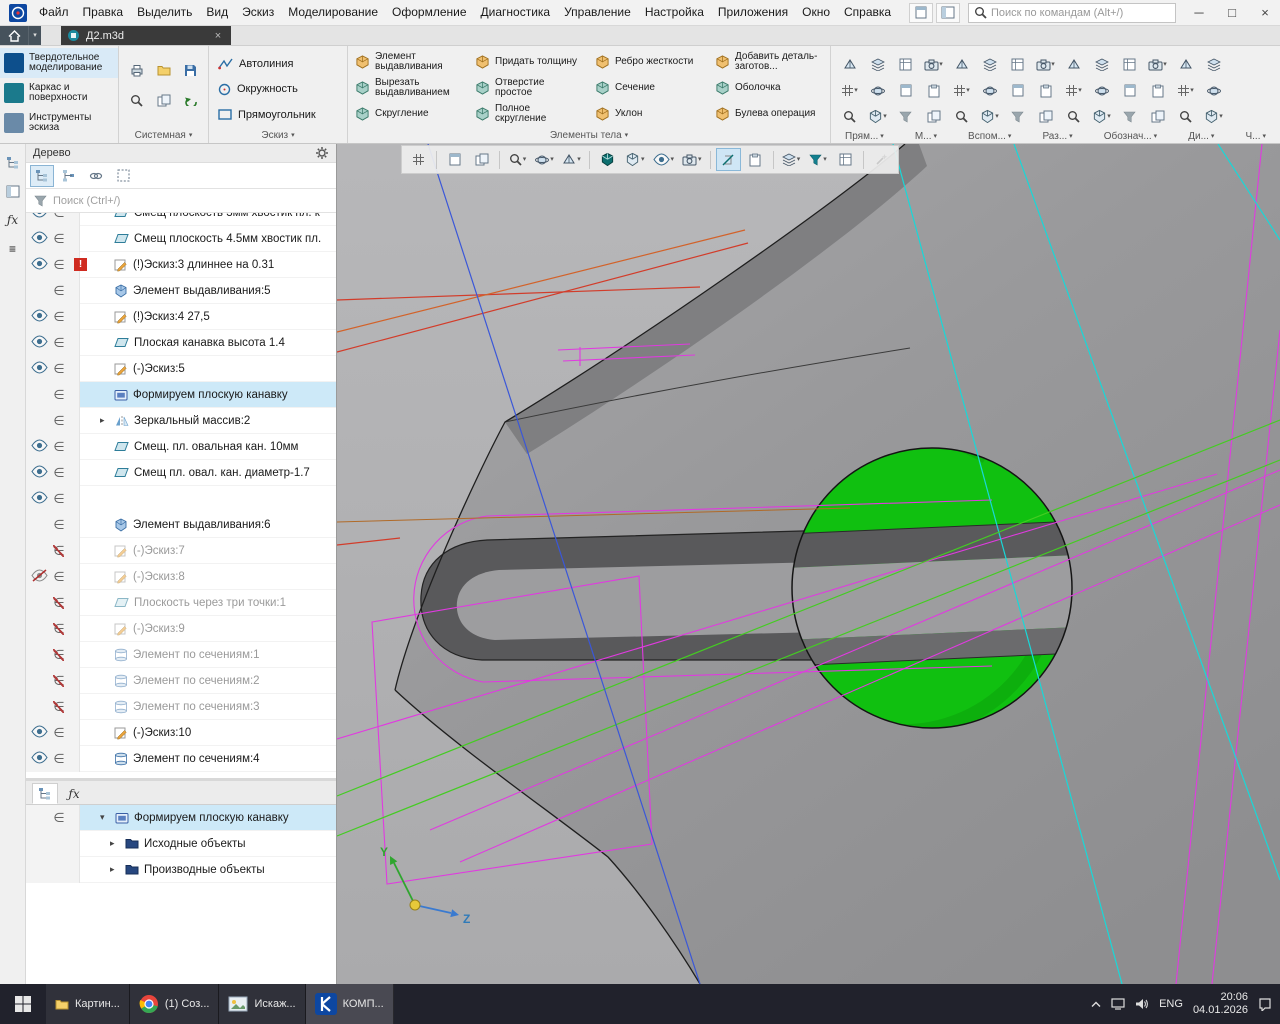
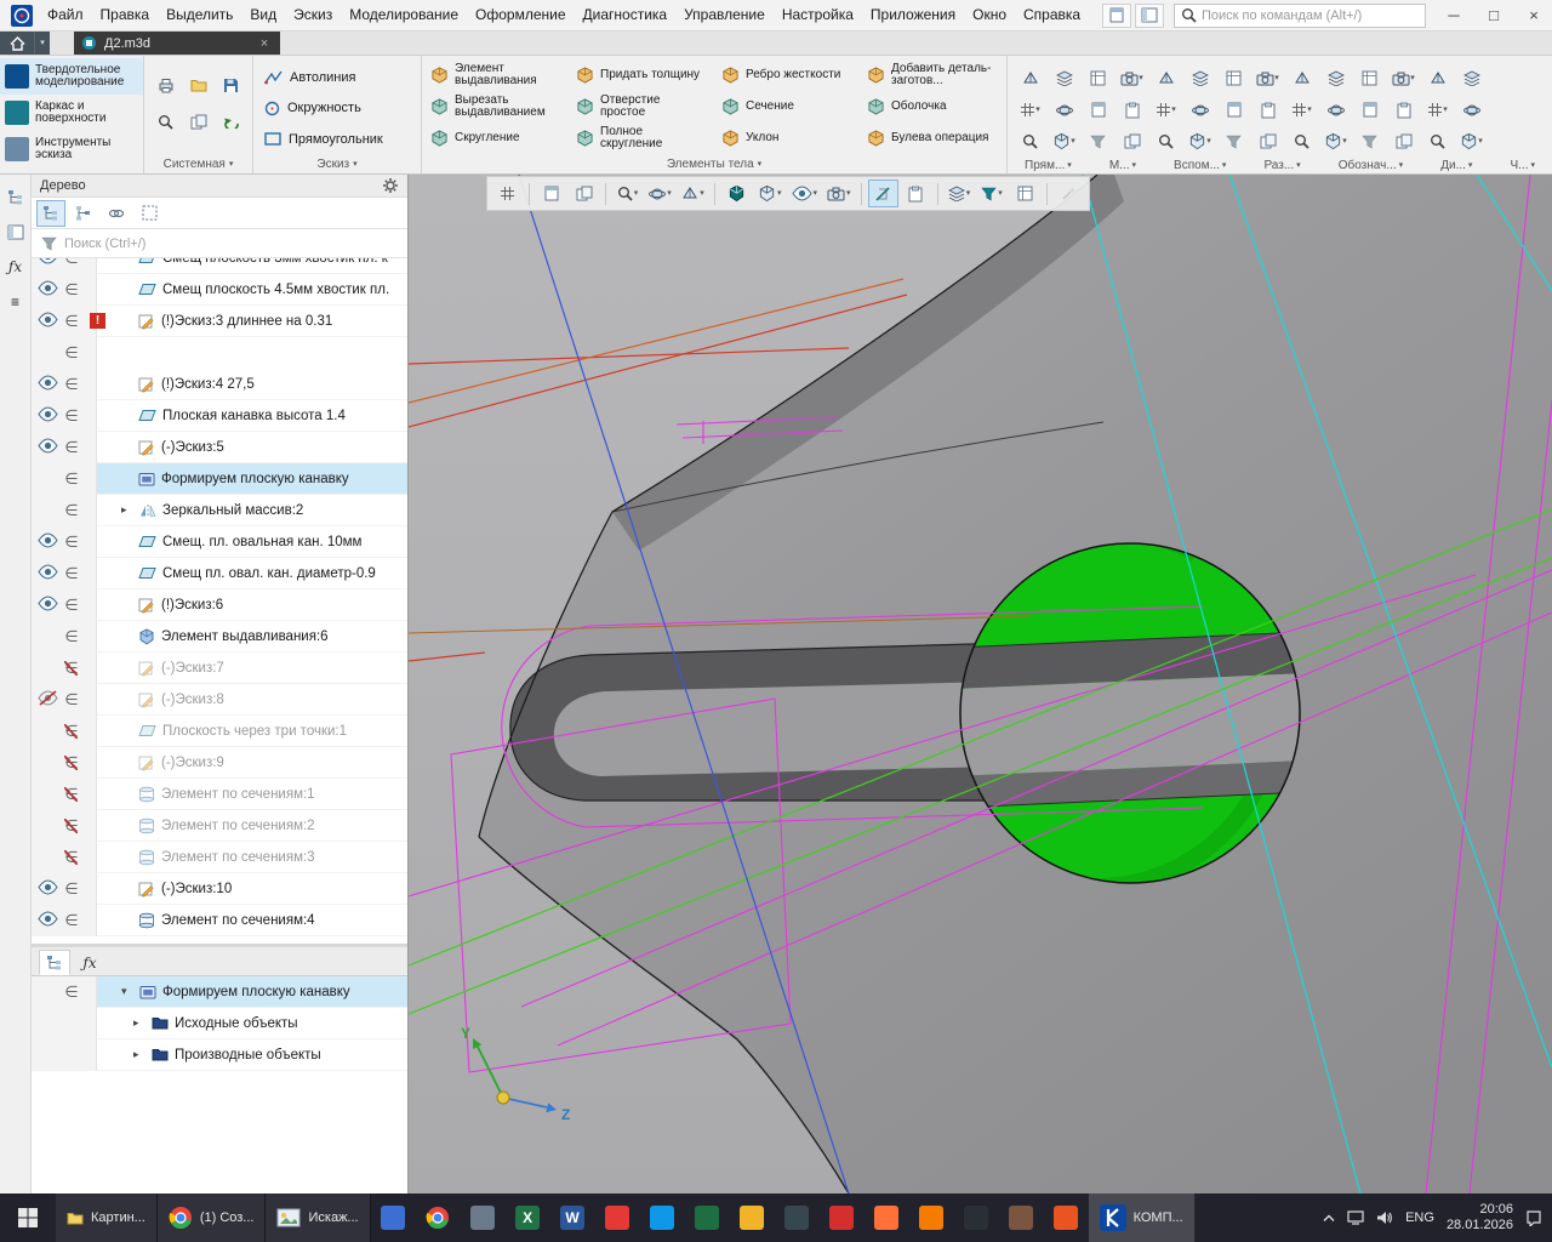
  Файл
  Правка
  Выделить
  Вид
  Эскиз
  Моделирование
  Оформление
  Диагностика
  Управление
  Настройка
  Приложения
  Окно
  Справка
  Поиск по командам (Alt+/)
  ─
  □
  ×
  Д2.m3d
  ×
  Твердотельное моделирование
  Каркас и поверхности
  Инструменты эскиза
  Системная
  Автолиния
  Окружность
  Прямоугольник
  Эскиз
  Элемент выдавливания
  Вырезать выдавливанием
  Скругление
  Придать толщину
  Отверстие простое
  Полное скругление
  Ребро жесткости
  Сечение
  Уклон
  Добавить деталь-заготов...
  Оболочка
  Булева операция
  Элементы тела
  Прям...
  М...
  Вспом...
  Раз...
  Обознач...
  Ди...
  Ч...
  ƒx
  ≡
  Дерево
  Поиск (Ctrl+/)
  ∈
  Смещ плоскость 3мм хвостик пл. к
  ∈
  Смещ плоскость 4.5мм хвостик пл.
  ∈
  !
  (!)Эскиз:3 длиннее на 0.31
  ∈
- Элемент выдавливания:5
  ∈
  (!)Эскиз:4 27,5
  ∈
  Плоская канавка высота 1.4
  ∈
  (-)Эскиз:5
  ∈
  Формируем плоскую канавку
  ∈
  ▸
  Зеркальный массив:2
  ∈
  Смещ. пл. овальная кан. 10мм
  ∈
- Смещ пл. овал. кан. диаметр-1.7
+ Смещ пл. овал. кан. диаметр-0.9
  ∈
+ (!)Эскиз:6
  ∈
  Элемент выдавливания:6
  ∈
  (-)Эскиз:7
  ∈
  (-)Эскиз:8
  ∈
  Плоскость через три точки:1
  ∈
  (-)Эскиз:9
  ∈
  Элемент по сечениям:1
  ∈
  Элемент по сечениям:2
  ∈
  Элемент по сечениям:3
  ∈
  (-)Эскиз:10
  ∈
  Элемент по сечениям:4
  ƒx
  ∈
  ▾
  Формируем плоскую канавку
  ▸
  Исходные объекты
  ▸
  Производные объекты
  Y
  Z
  Картин...
  (1) Соз...
  Искаж...
+ X
+ W
  КОМП...
  ENG
  20:06
- 04.01.2026
+ 28.01.2026
